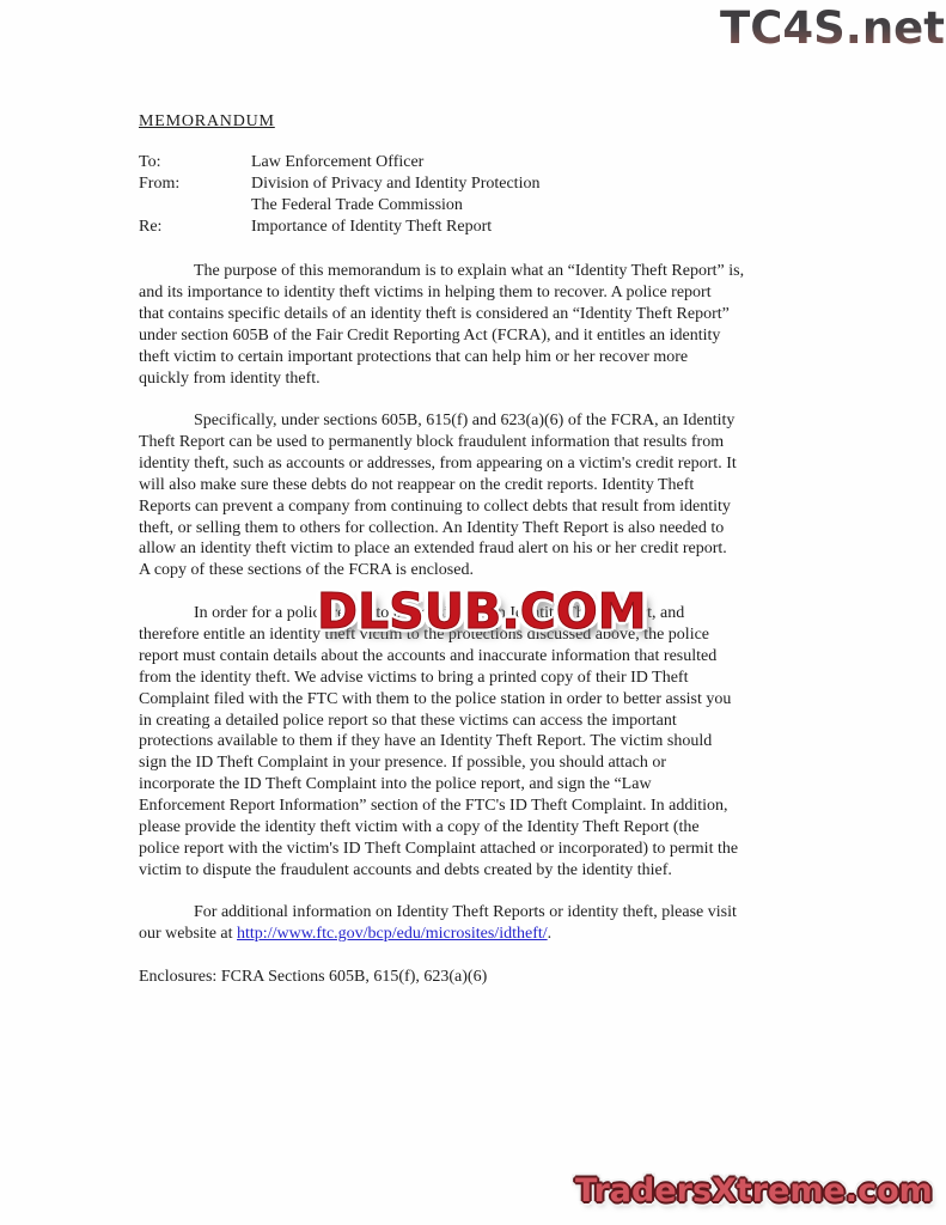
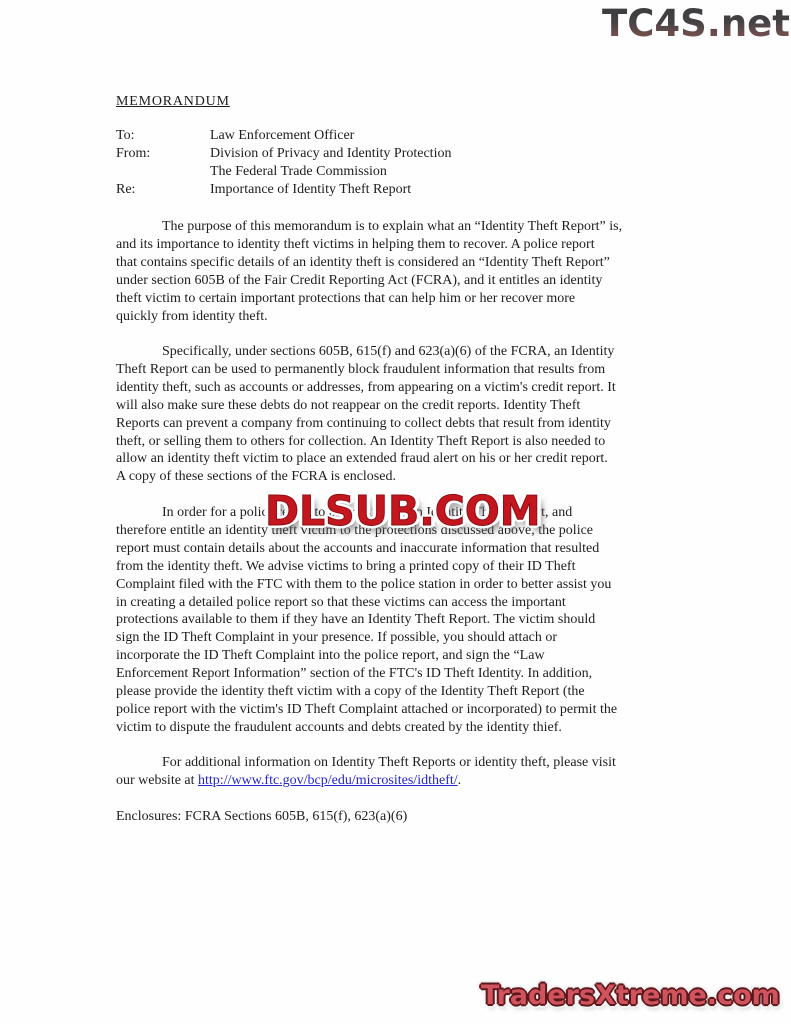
  TC4S.net
  MEMORANDUM
  To: Law Enforcement Officer
  From: Division of Privacy and Identity Protection
  The Federal Trade Commission
  Re: Importance of Identity Theft Report
  The purpose of this memorandum is to explain what an “Identity Theft Report” is,
  and its importance to identity theft victims in helping them to recover. A police report
  that contains specific details of an identity theft is considered an “Identity Theft Report”
  under section 605B of the Fair Credit Reporting Act (FCRA), and it entitles an identity
  theft victim to certain important protections that can help him or her recover more
  quickly from identity theft.
  Specifically, under sections 605B, 615(f) and 623(a)(6) of the FCRA, an Identity
  Theft Report can be used to permanently block fraudulent information that results from
  identity theft, such as accounts or addresses, from appearing on a victim's credit report. It
  will also make sure these debts do not reappear on the credit reports. Identity Theft
  Reports can prevent a company from continuing to collect debts that result from identity
  theft, or selling them to others for collection. An Identity Theft Report is also needed to
  allow an identity theft victim to place an extended fraud alert on his or her credit report.
  A copy of these sections of the FCRA is enclosed.
  In order for a police report to be considered an Identity Theft Report, and
  therefore entitle an identity theft victim to the protections discussed above, the police
  report must contain details about the accounts and inaccurate information that resulted
  from the identity theft. We advise victims to bring a printed copy of their ID Theft
  Complaint filed with the FTC with them to the police station in order to better assist you
  in creating a detailed police report so that these victims can access the important
  protections available to them if they have an Identity Theft Report. The victim should
  sign the ID Theft Complaint in your presence. If possible, you should attach or
  incorporate the ID Theft Complaint into the police report, and sign the “Law
- Enforcement Report Information” section of the FTC's ID Theft Complaint. In addition,
+ Enforcement Report Information” section of the FTC's ID Theft Identity. In addition,
  please provide the identity theft victim with a copy of the Identity Theft Report (the
  police report with the victim's ID Theft Complaint attached or incorporated) to permit the
  victim to dispute the fraudulent accounts and debts created by the identity thief.
  For additional information on Identity Theft Reports or identity theft, please visit
  our website at http://www.ftc.gov/bcp/edu/microsites/idtheft/.
  Enclosures: FCRA Sections 605B, 615(f), 623(a)(6)
  DLSUB.COM
  TradersXtreme.com
